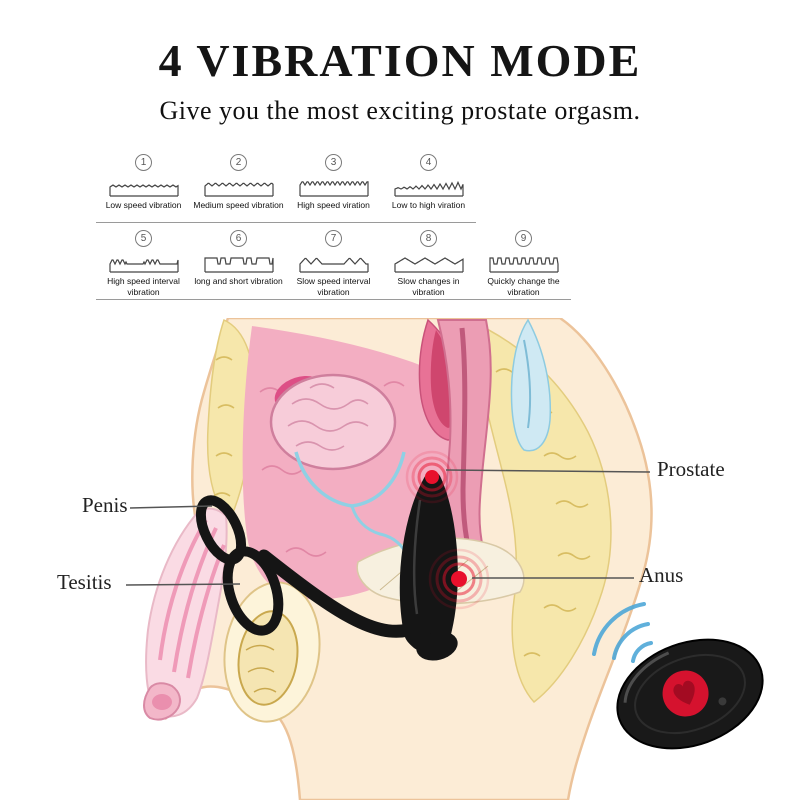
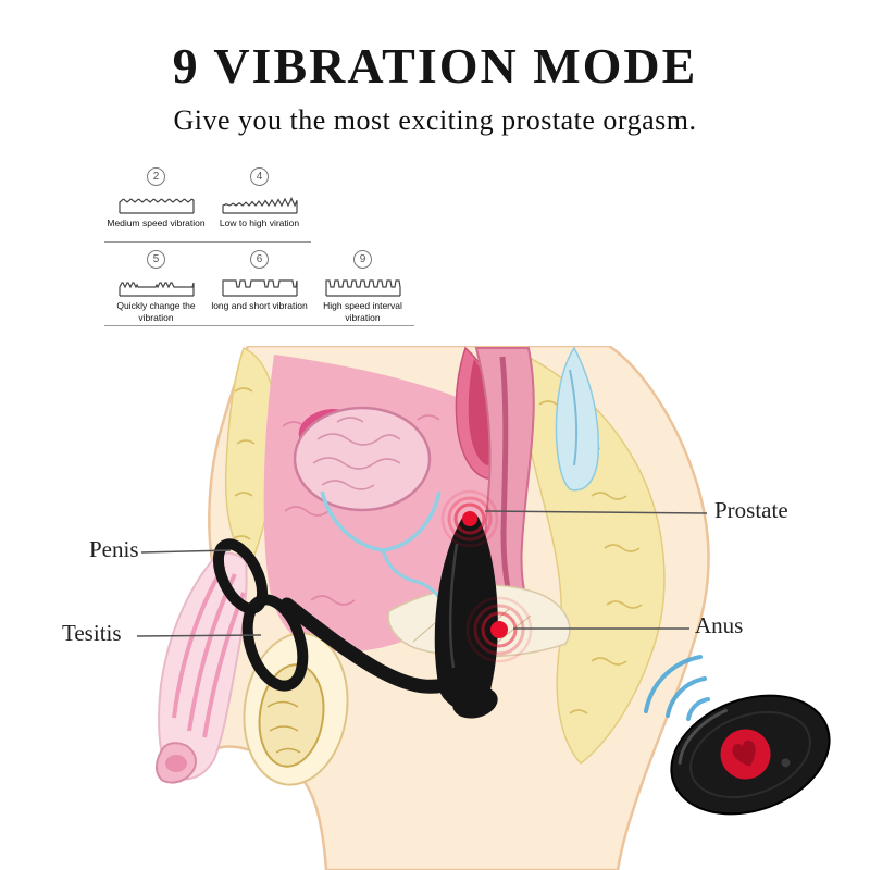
- 4 VIBRATION MODE
+ 9 VIBRATION MODE
  Give you the most exciting prostate orgasm.
- 1
- Low speed vibration
  2
  Medium speed vibration
- 3
- High speed viration
  4
  Low to high viration
  5
- High speed interval vibration
+ Quickly change the vibration
  6
  long and short vibration
- 7
- Slow speed interval vibration
- 8
- Slow changes in vibration
  9
- Quickly change the vibration
+ High speed interval vibration
  Penis
  Tesitis
  Prostate
  Anus
